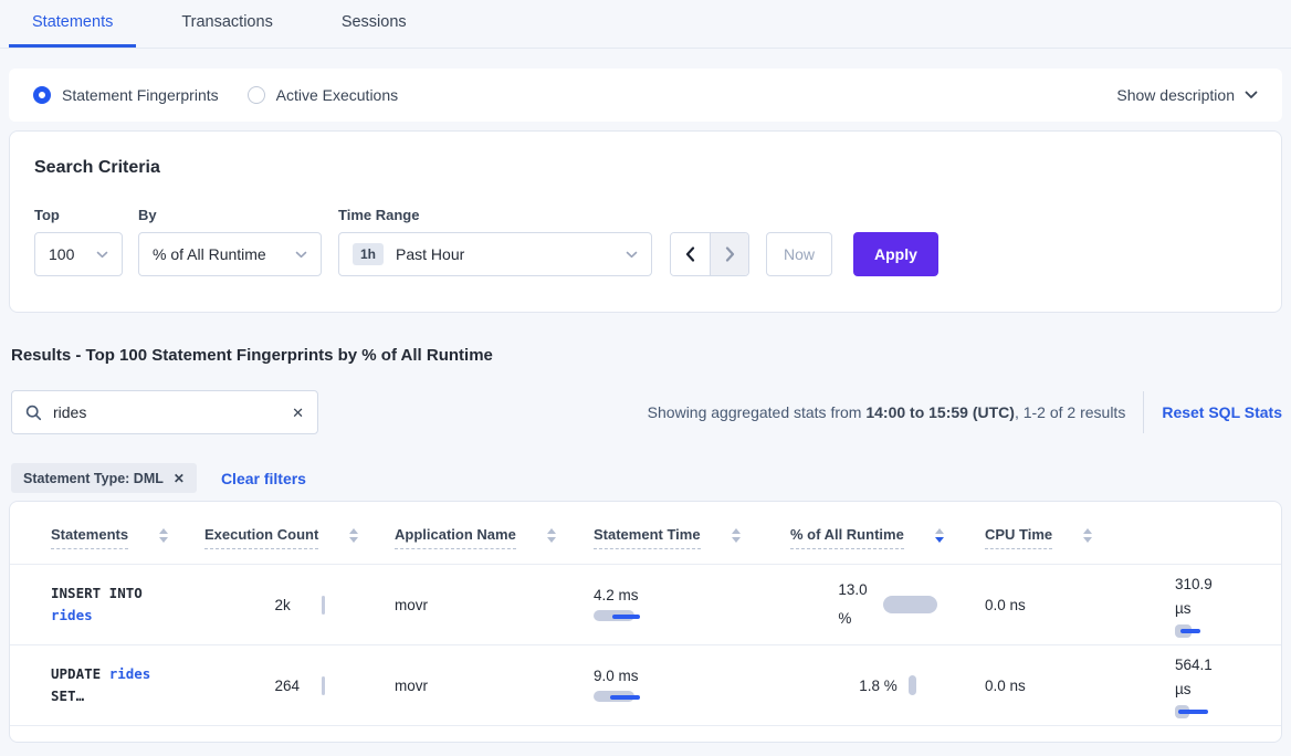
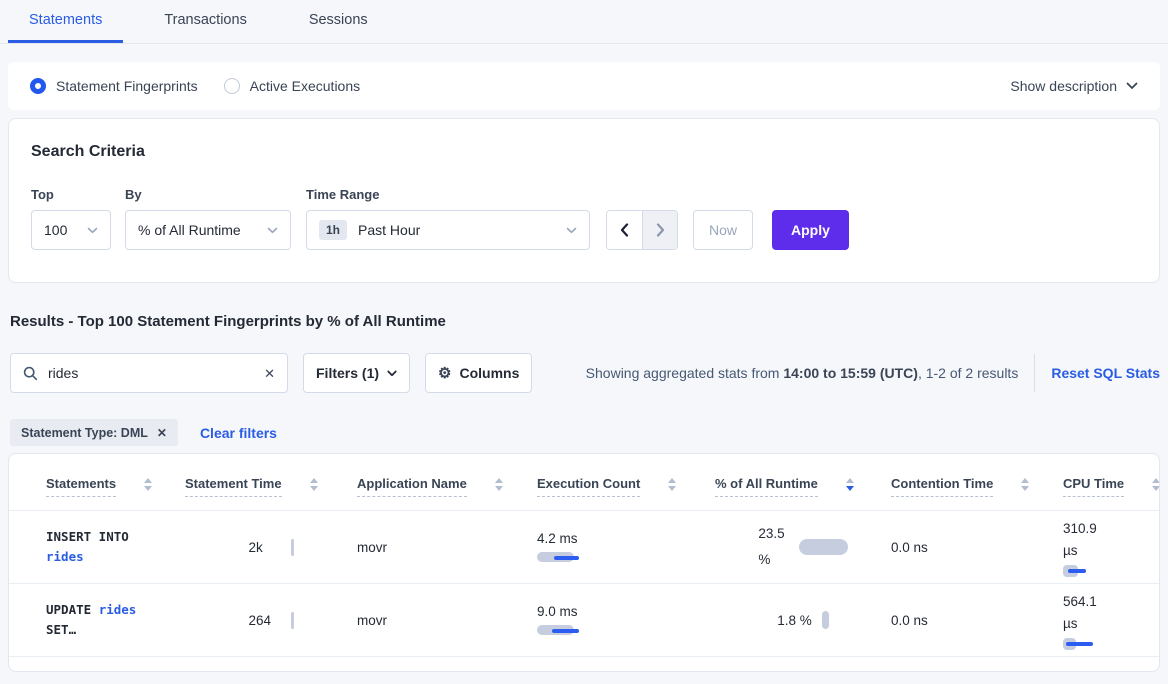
  Statements
  Transactions
  Sessions
  Statement Fingerprints
  Active Executions
  Show description
  Search Criteria
  Top
  100
  By
  % of All Runtime
  Time Range
  1h
  Past Hour
  Now
  Apply
  Results - Top 100 Statement Fingerprints by % of All Runtime
  rides
  ✕
+ Filters (1)
+ ⚙
+ Columns
  Showing aggregated stats from 14:00 to 15:59 (UTC), 1-2 of 2 results
  Reset SQL Stats
  Statement Type: DML
  ✕
  Clear filters
  Statements
- Execution Count
+ Statement Time
  Application Name
- Statement Time
+ Execution Count
  % of All Runtime
+ Contention Time
  CPU Time
  INSERT INTO
  rides
  2k
  movr
  4.2 ms
- 13.0
+ 23.5
  %
  0.0 ns
  310.9
  µs
  UPDATE rides
  SET…
  264
  movr
  9.0 ms
  1.8 %
  0.0 ns
  564.1
  µs
